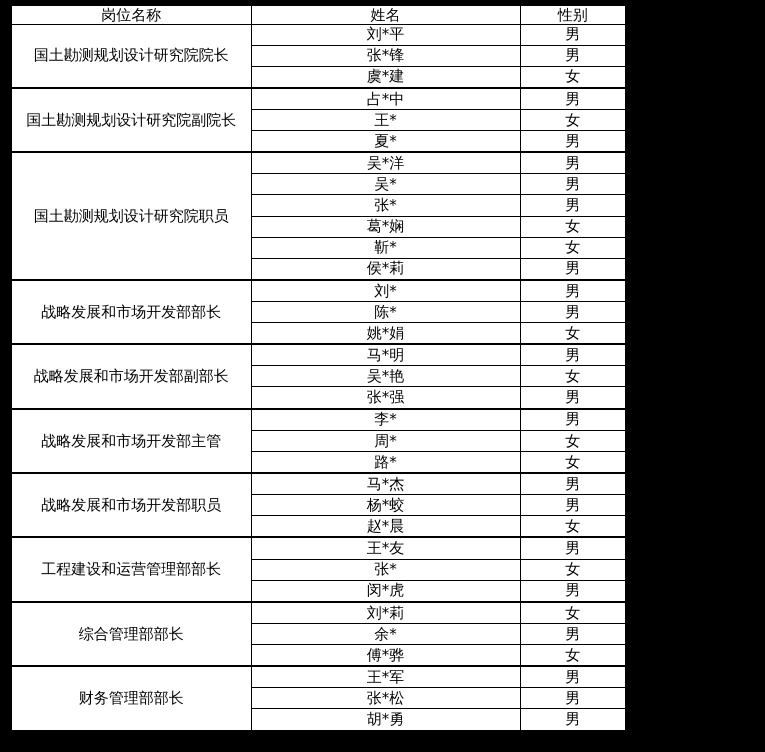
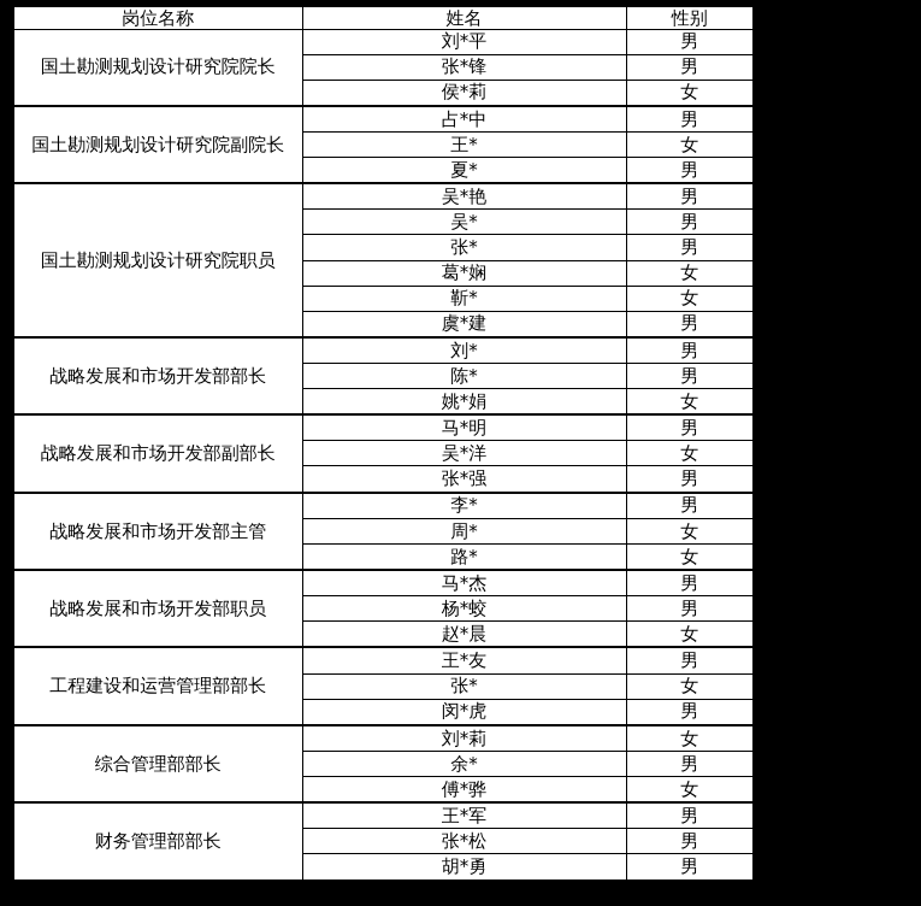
  岗位名称	姓名	性别
  国土勘测规划设计研究院院长	刘*平	男
  张*锋	男
- 虞*建	女
+ 侯*莉	女
  国土勘测规划设计研究院副院长	占*中	男
  王*	女
  夏*	男
- 国土勘测规划设计研究院职员	吴*洋	男
+ 国土勘测规划设计研究院职员	吴*艳	男
  吴*	男
  张*	男
  葛*娴	女
  靳*	女
- 侯*莉	男
+ 虞*建	男
  战略发展和市场开发部部长	刘*	男
  陈*	男
  姚*娟	女
  战略发展和市场开发部副部长	马*明	男
- 吴*艳	女
+ 吴*洋	女
  张*强	男
  战略发展和市场开发部主管	李*	男
  周*	女
  路*	女
  战略发展和市场开发部职员	马*杰	男
  杨*蛟	男
  赵*晨	女
  工程建设和运营管理部部长	王*友	男
  张*	女
  闵*虎	男
  综合管理部部长	刘*莉	女
  余*	男
  傅*骅	女
  财务管理部部长	王*军	男
  张*松	男
  胡*勇	男
